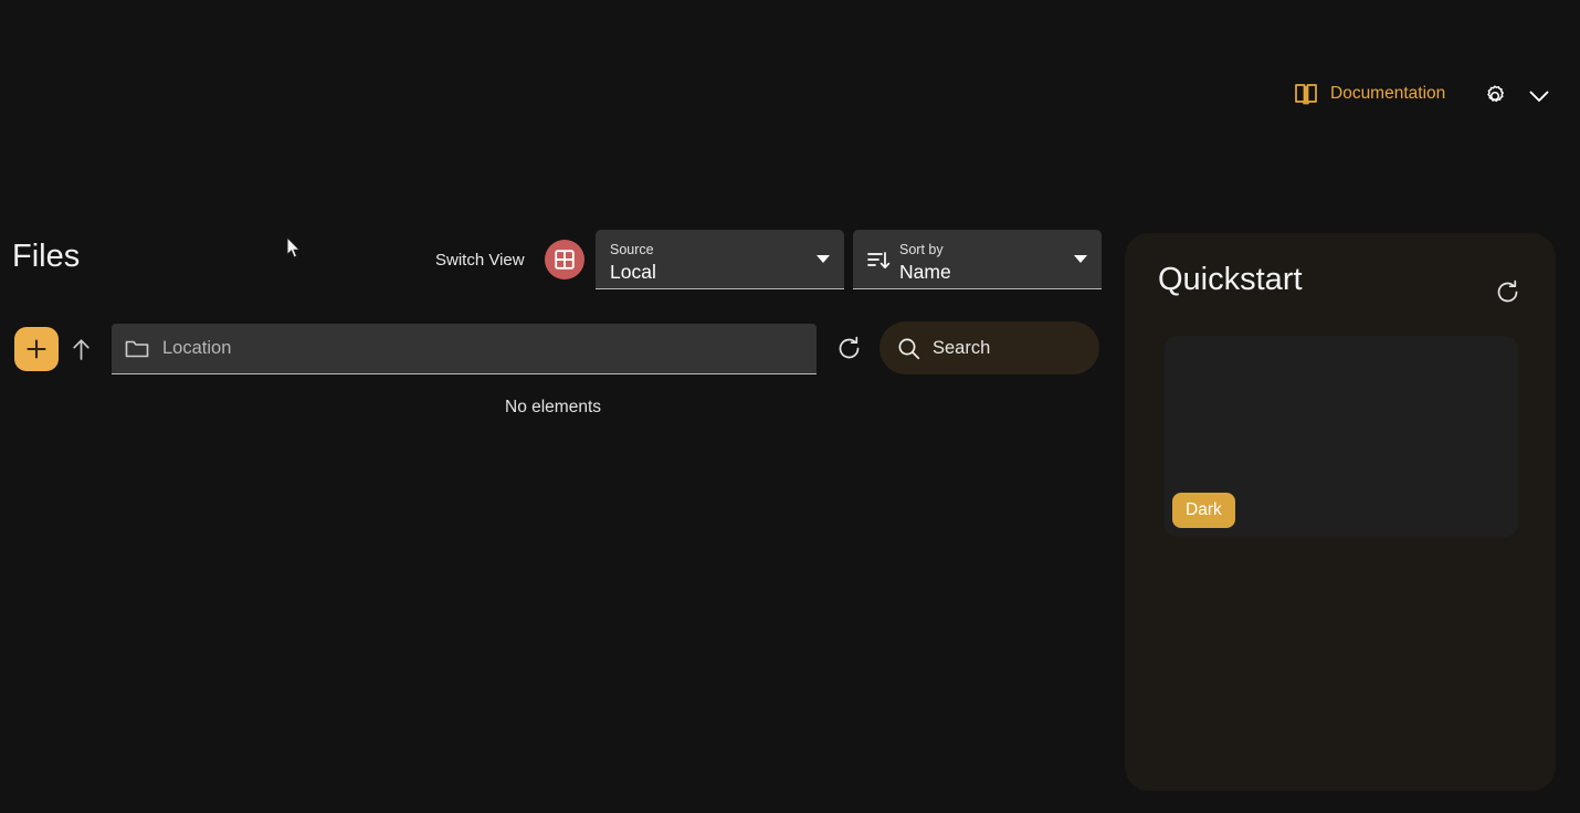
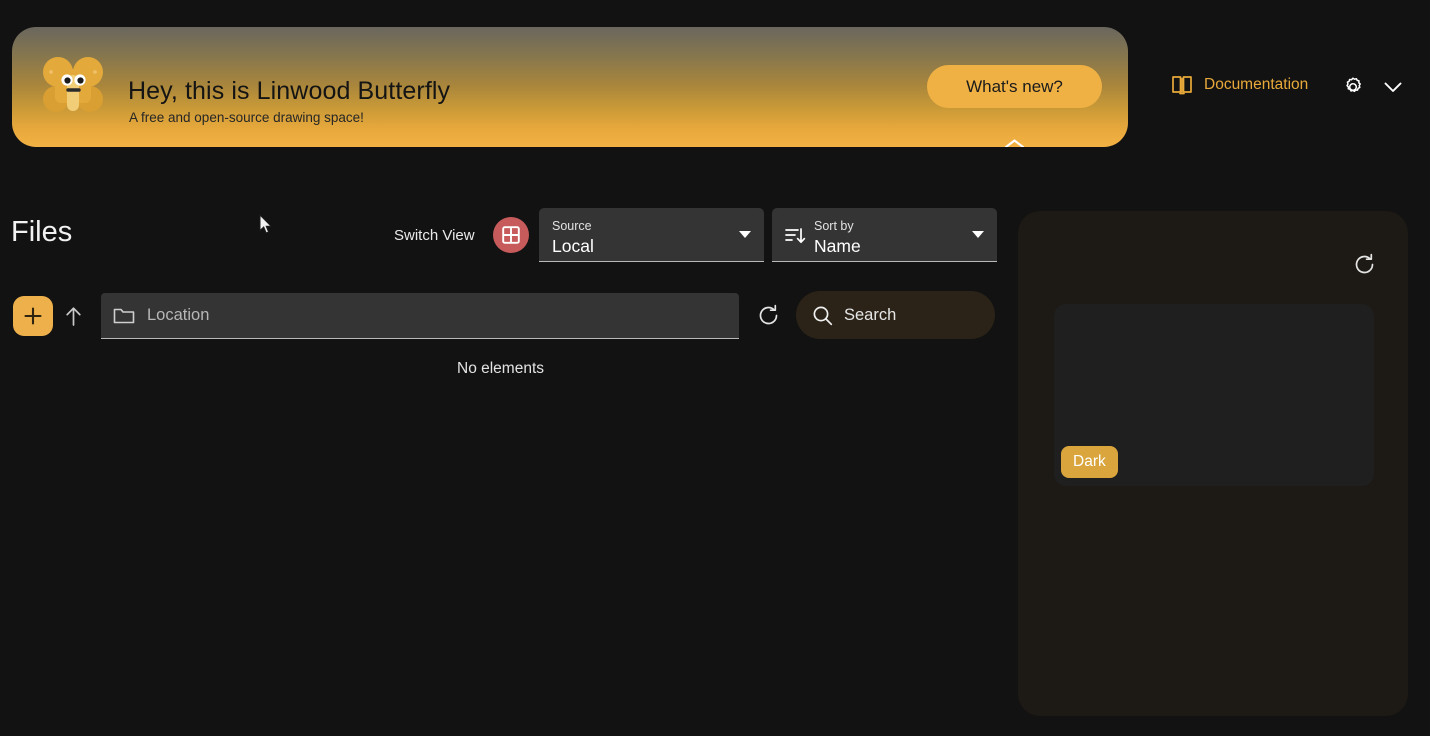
+ Hey, this is Linwood Butterfly
+ A free and open-source drawing space!
+ What's new?
  Documentation
  Files
  Switch View
  Source
  Local
  Sort by
  Name
  Location
  Search
  No elements
- Quickstart
  Dark
